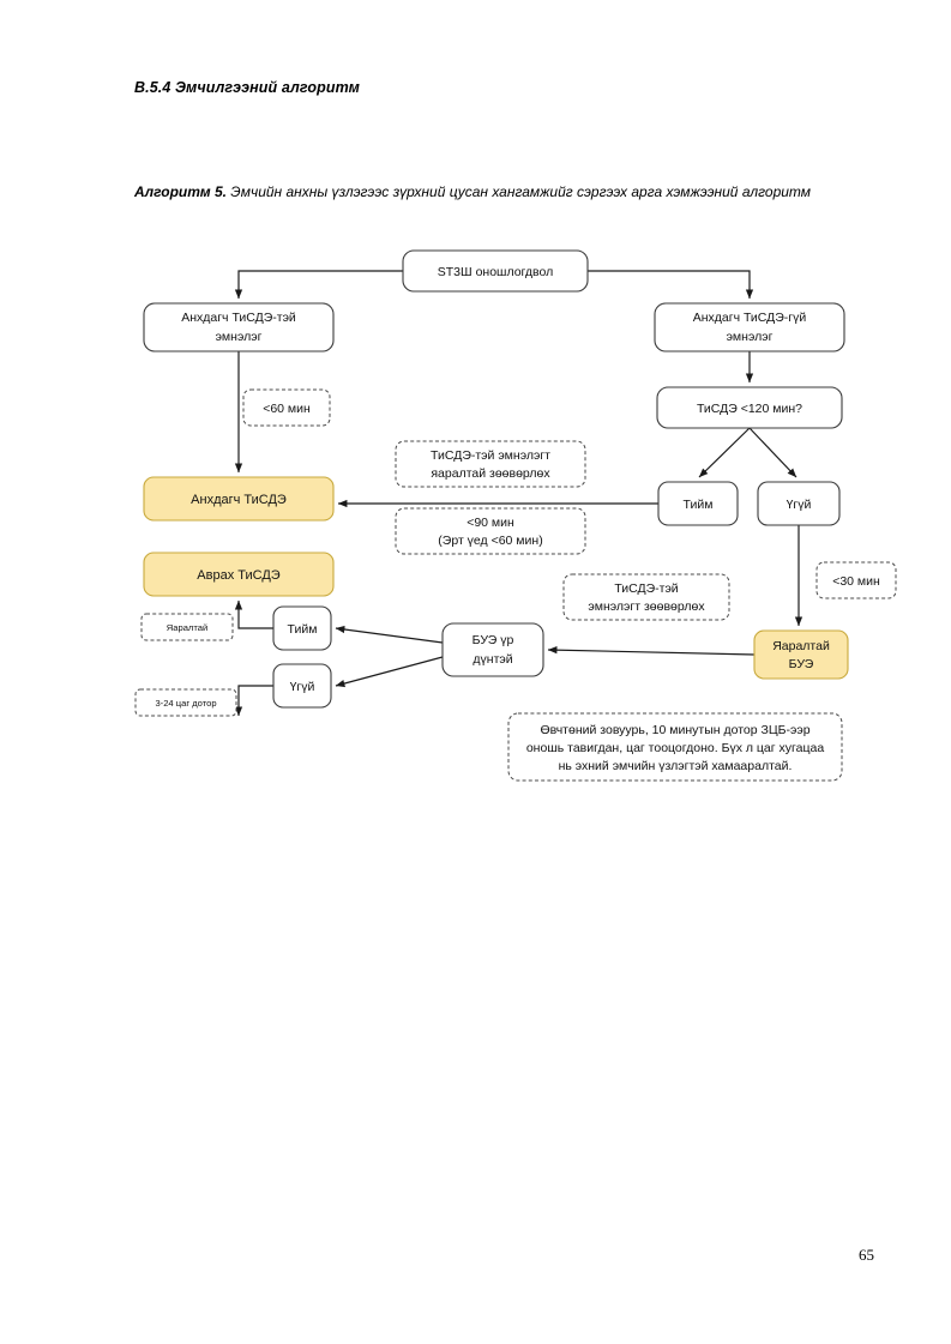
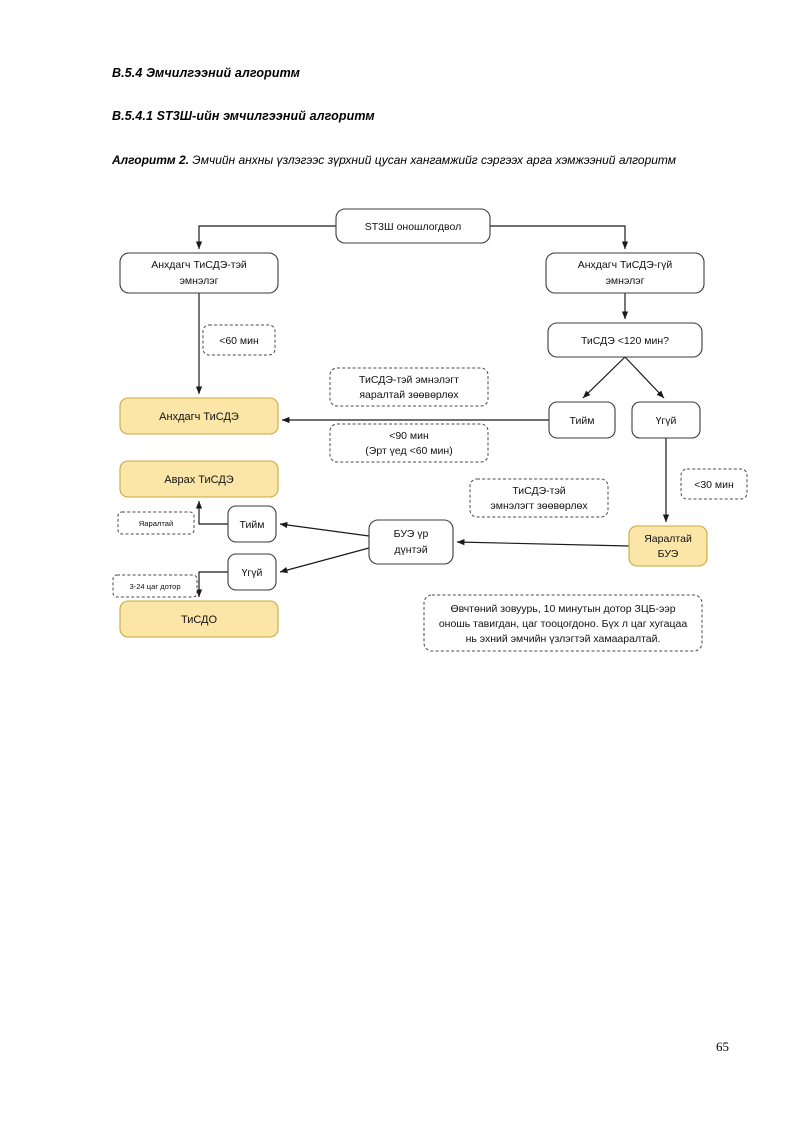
  B.5.4 Эмчилгээний алгоритм
+ B.5.4.1 ST3Ш-ийн эмчилгээний алгоритм
- Алгоритм 5. Эмчийн анхны үзлэгээс зүрхний цусан хангамжийг сэргээх арга хэмжээний алгоритм
+ Алгоритм 2. Эмчийн анхны үзлэгээс зүрхний цусан хангамжийг сэргээх арга хэмжээний алгоритм
  ST3Ш оношлогдвол
  Анхдагч ТиСДЭ-тэй
  эмнэлэг
  Анхдагч ТиСДЭ-гүй
  эмнэлэг
  <60 мин
  ТиСДЭ <120 мин?
  Тийм
  Үгүй
  ТиСДЭ-тэй эмнэлэгт
  яаралтай зөөвөрлөх
  <90 мин
  (Эрт үед <60 мин)
  Анхдагч ТиСДЭ
  Аврах ТиСДЭ
  Яаралтай
  Тийм
  Үгүй
  3-24 цаг дотор
+ ТиСДО
  БУЭ үр
  дүнтэй
  ТиСДЭ-тэй
  эмнэлэгт зөөвөрлөх
  <30 мин
  Яаралтай
  БУЭ
  Өвчтөний зовуурь, 10 минутын дотор ЗЦБ-ээр
  оношь тавигдан, цаг тооцогдоно. Бүх л цаг хугацаа
  нь эхний эмчийн үзлэгтэй хамаарaлтай.
  65
